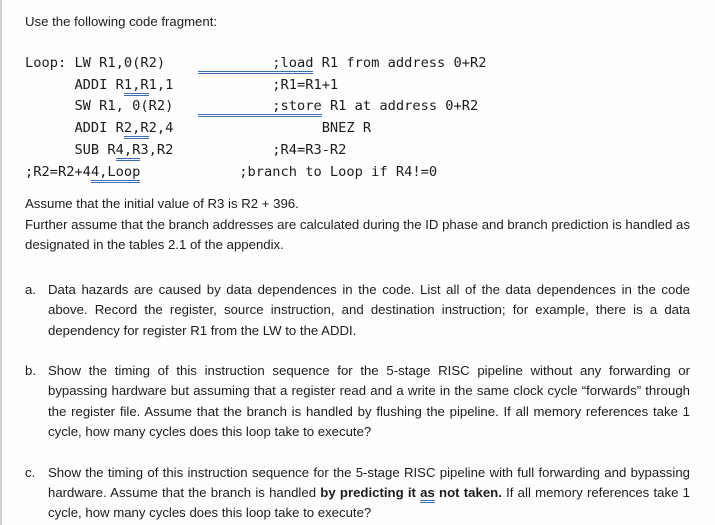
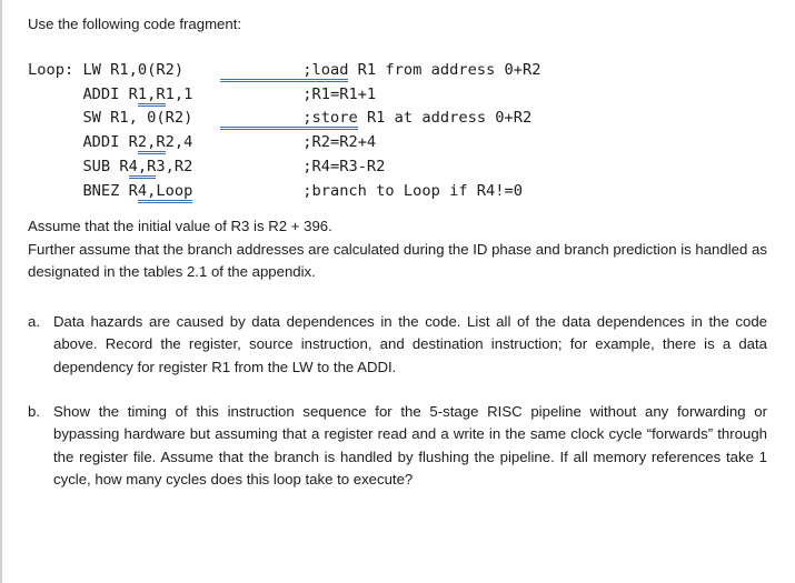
  Use the following code fragment:
  Loop: LW R1,0(R2) ;load R1 from address 0+R2
  ADDI R1,R1,1 ;R1=R1+1
  SW R1, 0(R2) ;store R1 at address 0+R2
- ADDI R2,R2,4 BNEZ R
+ ADDI R2,R2,4 ;R2=R2+4
  SUB R4,R3,R2 ;R4=R3-R2
- ;R2=R2+44,Loop ;branch to Loop if R4!=0
+ BNEZ R4,Loop ;branch to Loop if R4!=0
  Assume that the initial value of R3 is R2 + 396.
  Further assume that the branch addresses are calculated during the ID phase and branch prediction is handled as designated in the tables 2.1 of the appendix.
  a.
  Data hazards are caused by data dependences in the code. List all of the data dependences in the code above. Record the register, source instruction, and destination instruction; for example, there is a data dependency for register R1 from the LW to the ADDI.
  b.
  Show the timing of this instruction sequence for the 5-stage RISC pipeline without any forwarding or bypassing hardware but assuming that a register read and a write in the same clock cycle “forwards” through the register file. Assume that the branch is handled by flushing the pipeline. If all memory references take 1 cycle, how many cycles does this loop take to execute?
- c.
- Show the timing of this instruction sequence for the 5-stage RISC pipeline with full forwarding and bypassing hardware. Assume that the branch is handled by predicting it as not taken. If all memory references take 1 cycle, how many cycles does this loop take to execute?
